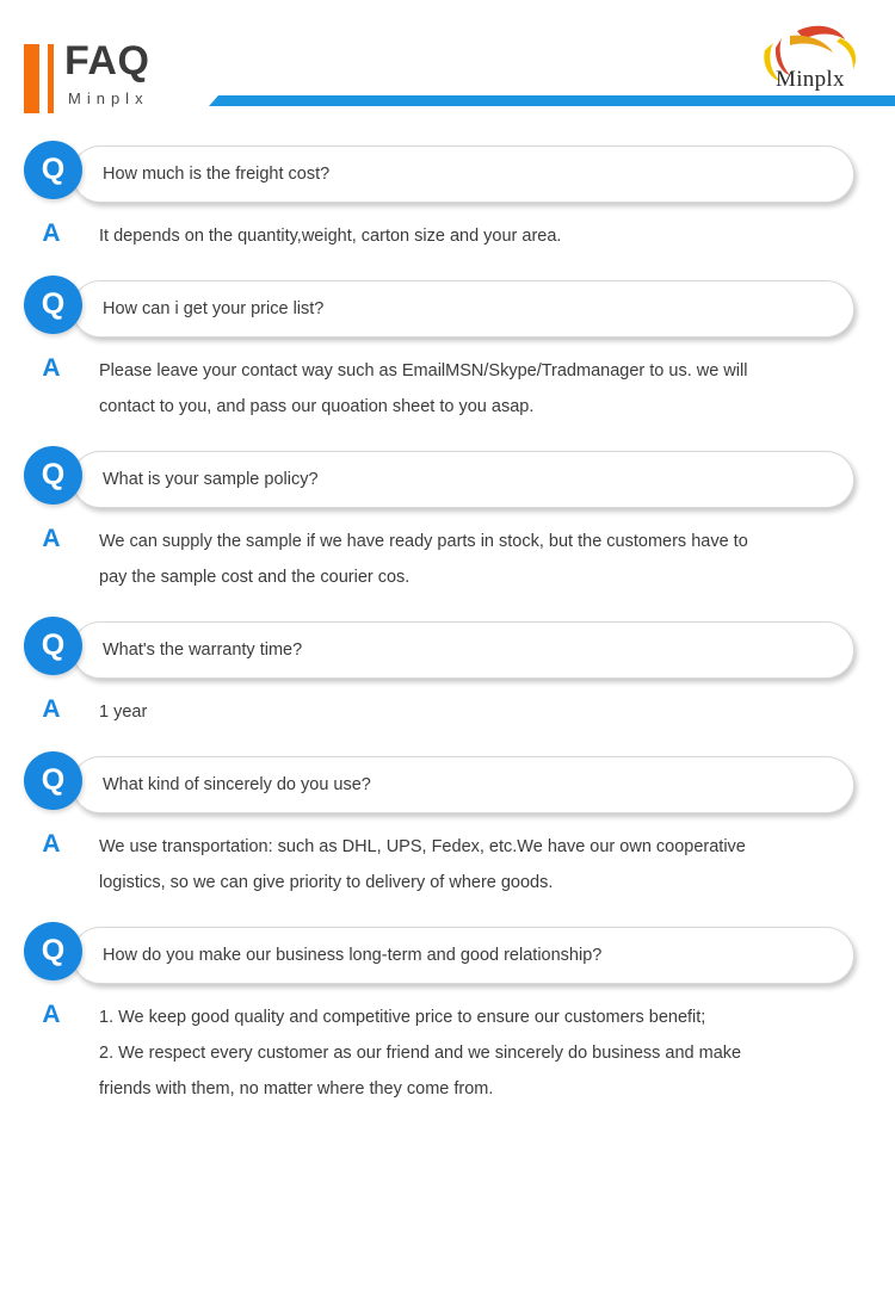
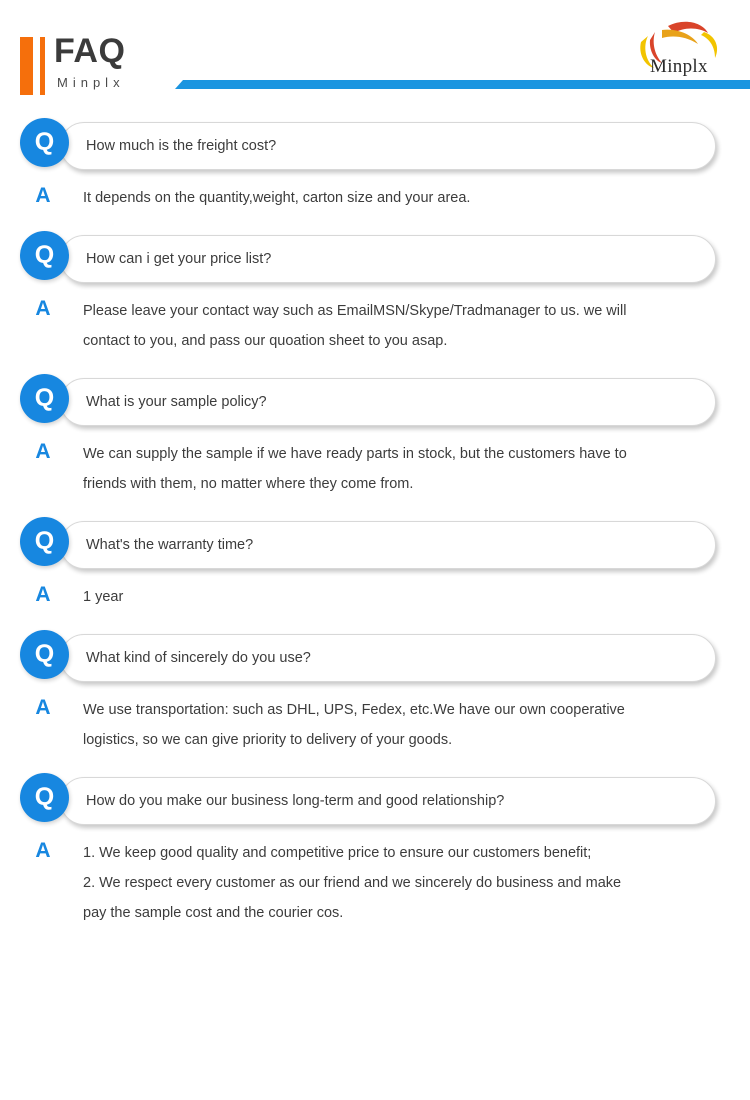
  FAQ
  Minplx
  Minplx
  Q
  How much is the freight cost?
  A
  It depends on the quantity,weight, carton size and your area.
  Q
  How can i get your price list?
  A
  Please leave your contact way such as EmailMSN/Skype/Tradmanager to us. we will
  contact to you, and pass our quoation sheet to you asap.
  Q
  What is your sample policy?
  A
  We can supply the sample if we have ready parts in stock, but the customers have to
- pay the sample cost and the courier cos.
+ friends with them, no matter where they come from.
  Q
  What's the warranty time?
  A
  1 year
  Q
  What kind of sincerely do you use?
  A
  We use transportation: such as DHL, UPS, Fedex, etc.We have our own cooperative
- logistics, so we can give priority to delivery of where goods.
+ logistics, so we can give priority to delivery of your goods.
  Q
  How do you make our business long-term and good relationship?
  A
  1. We keep good quality and competitive price to ensure our customers benefit;
  2. We respect every customer as our friend and we sincerely do business and make
- friends with them, no matter where they come from.
+ pay the sample cost and the courier cos.
